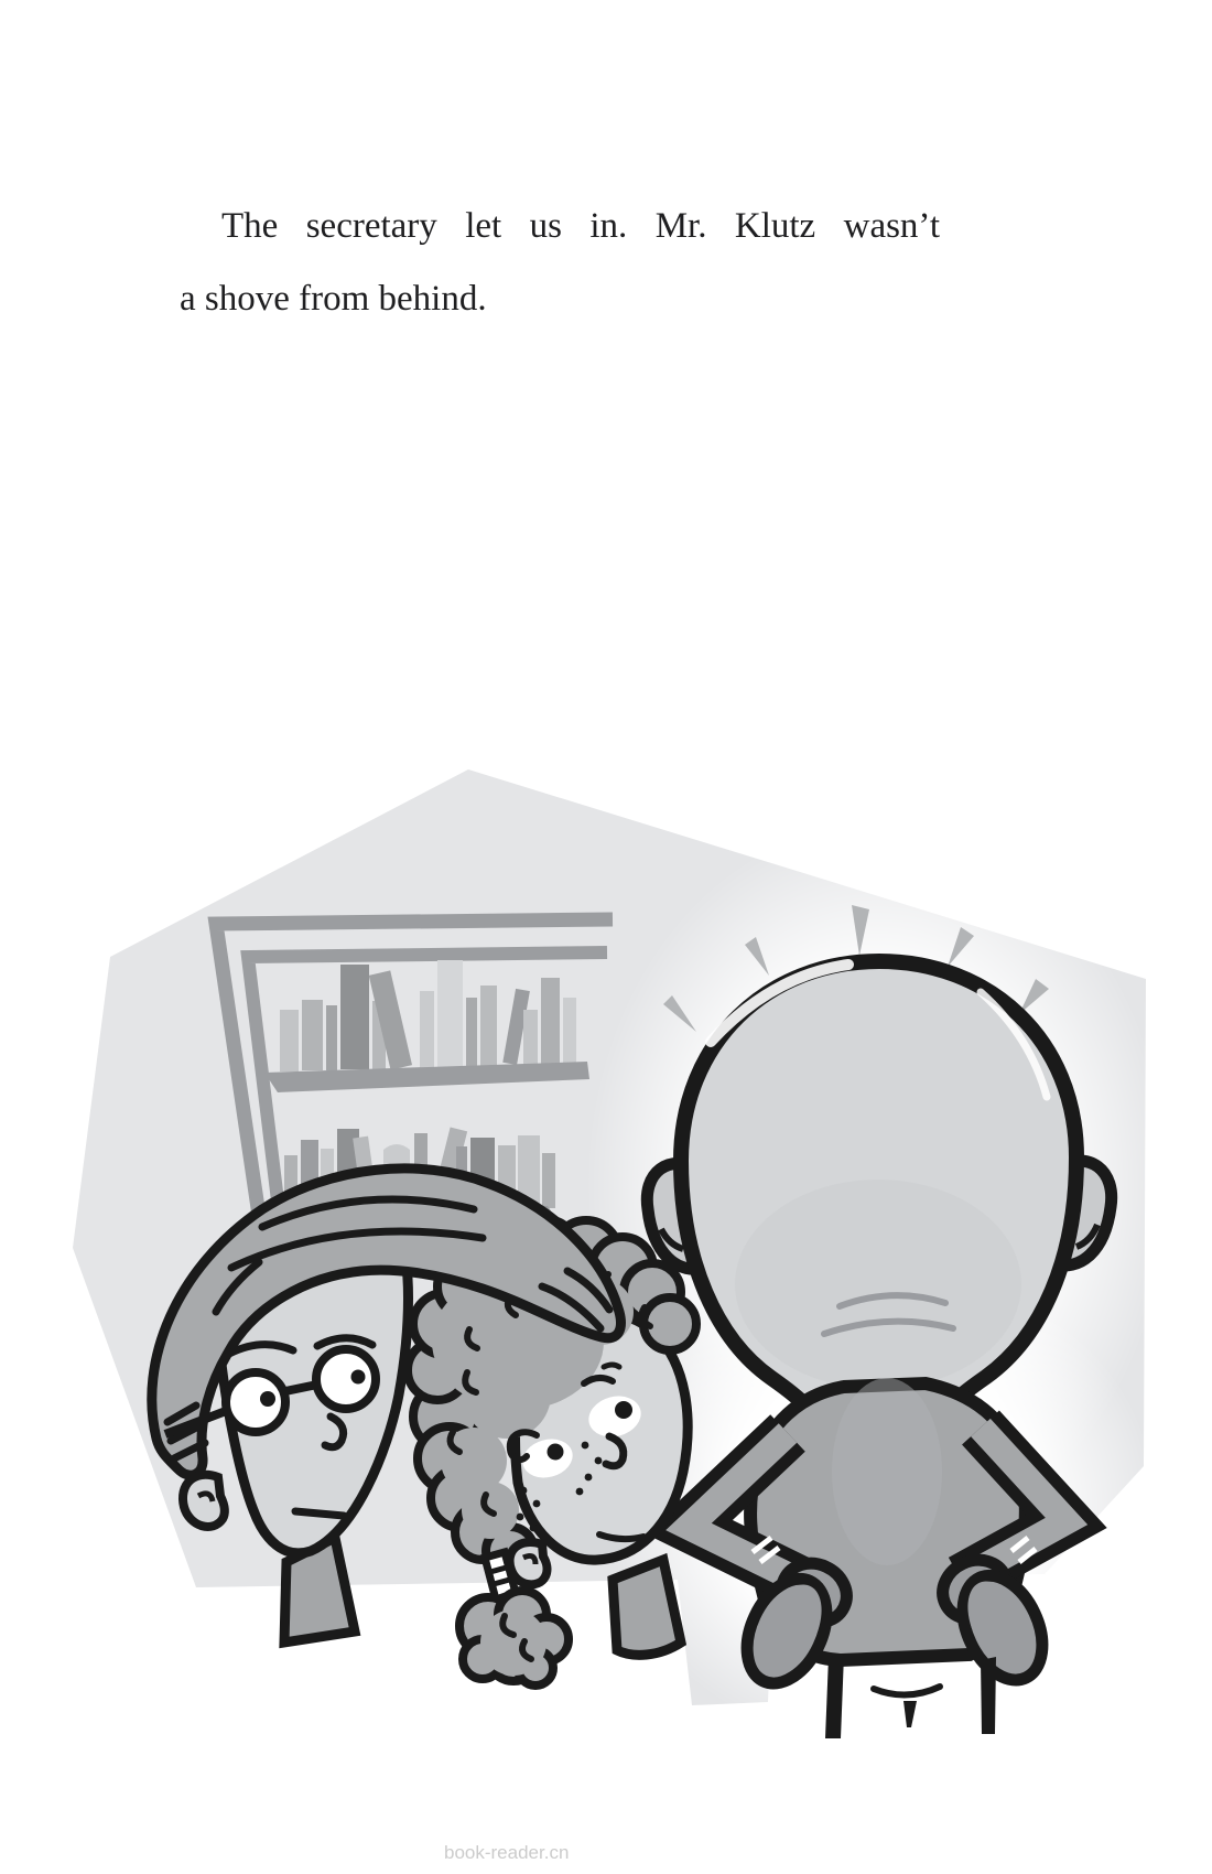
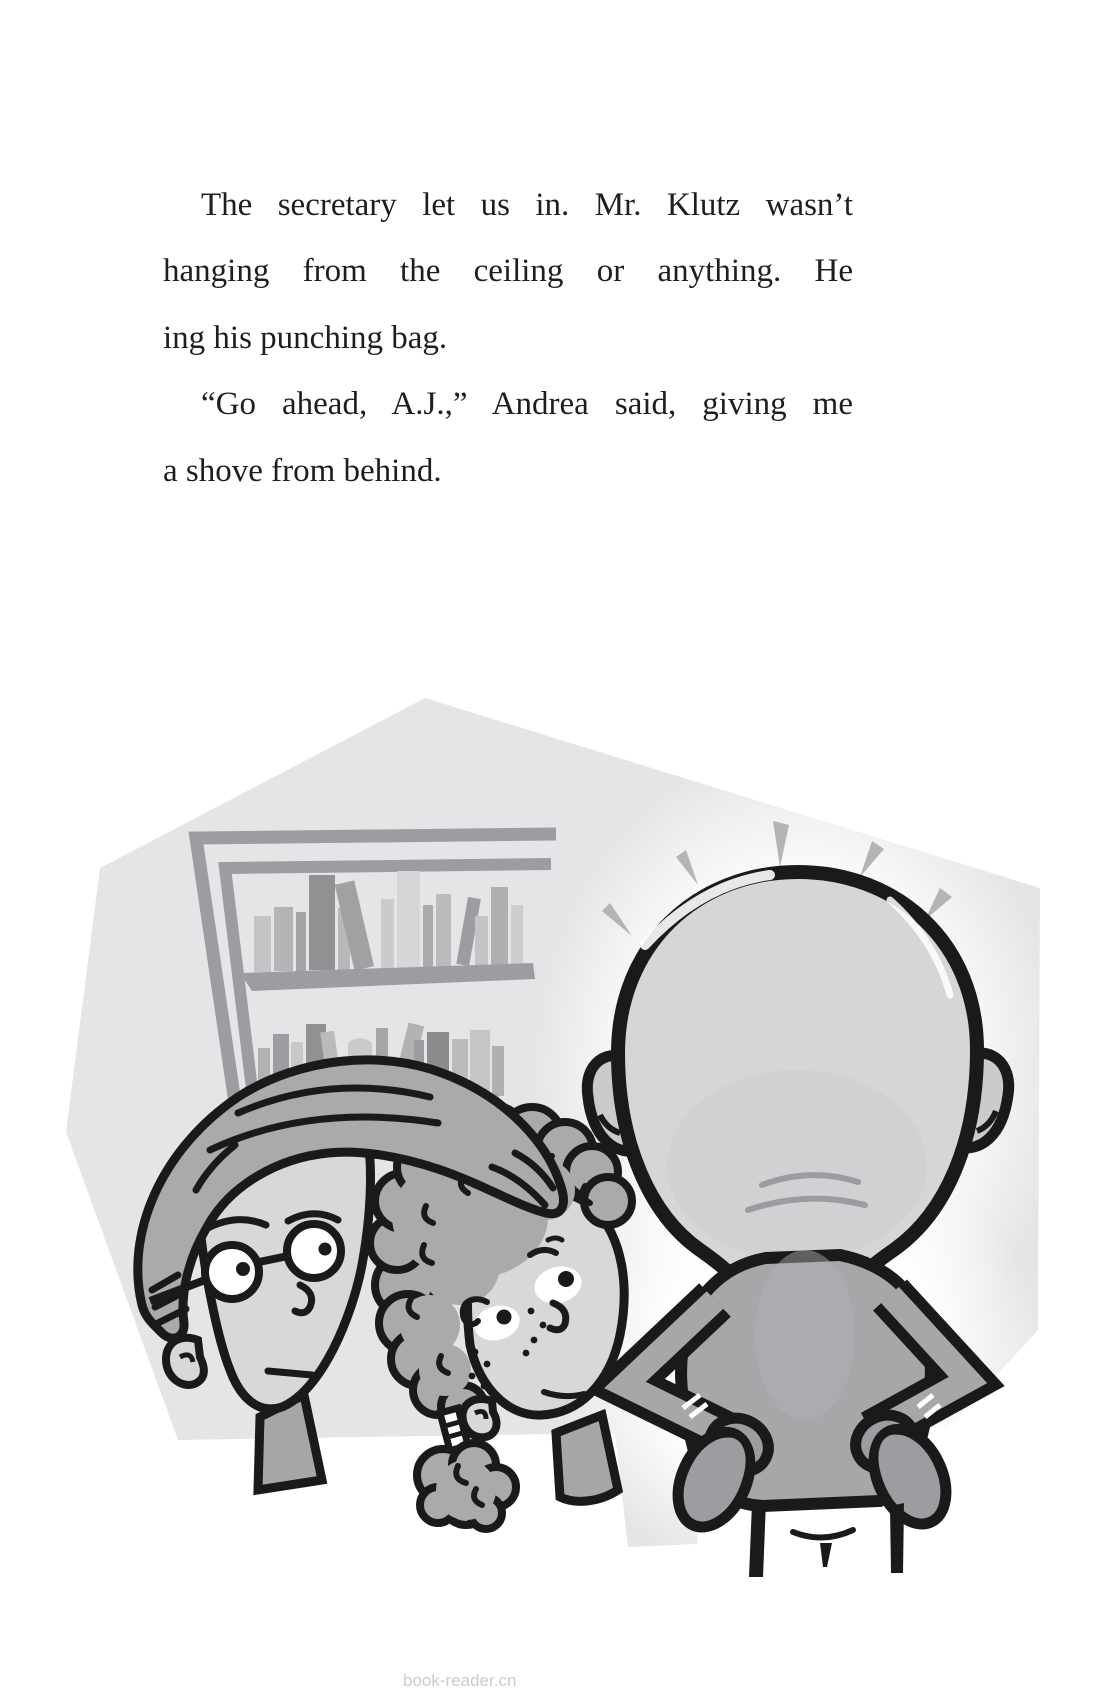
  The secretary let us in. Mr. Klutz wasn’t
+ hanging from the ceiling or anything. He
+ ing his punching bag.
+ “Go ahead, A.J.,” Andrea said, giving me
  a shove from behind.
  book-reader.cn
